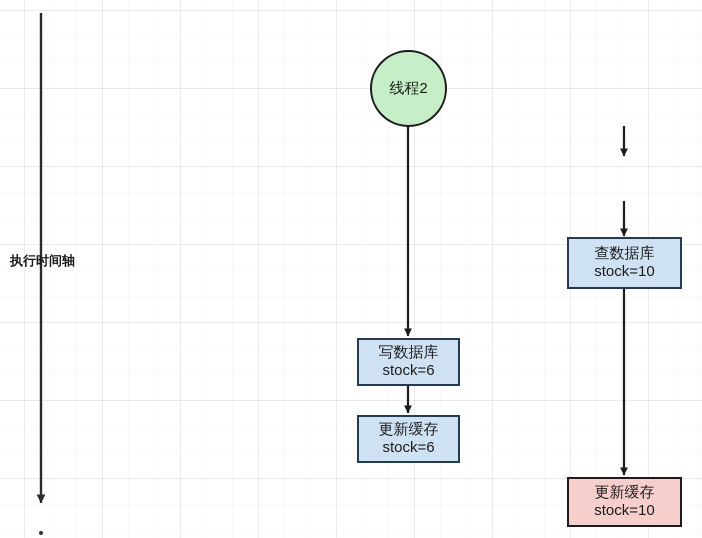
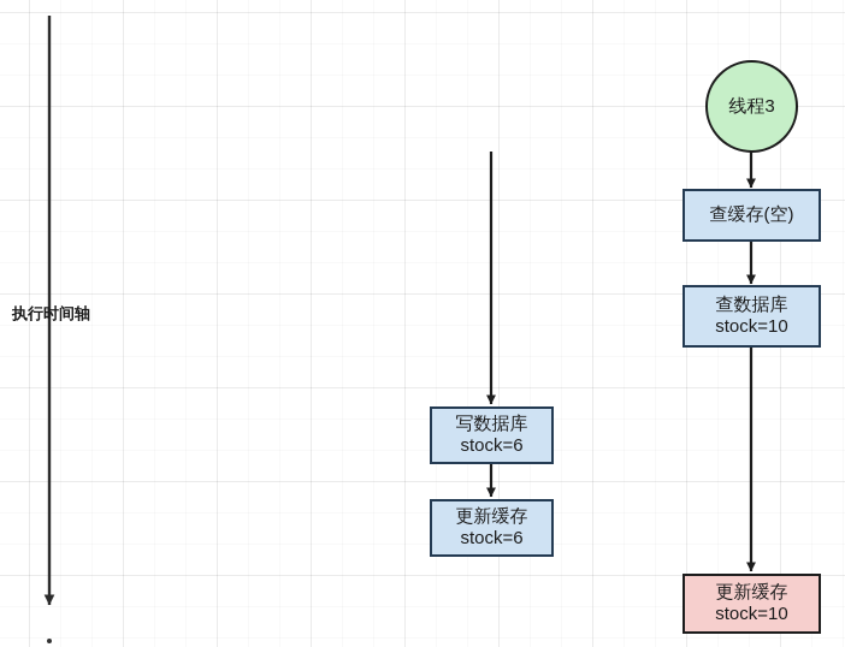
  执行时间轴
- 线程2
  写数据库
  stock=6
  更新缓存
  stock=6
+ 线程3
+ 查缓存(空)
  查数据库
  stock=10
  更新缓存
  stock=10
